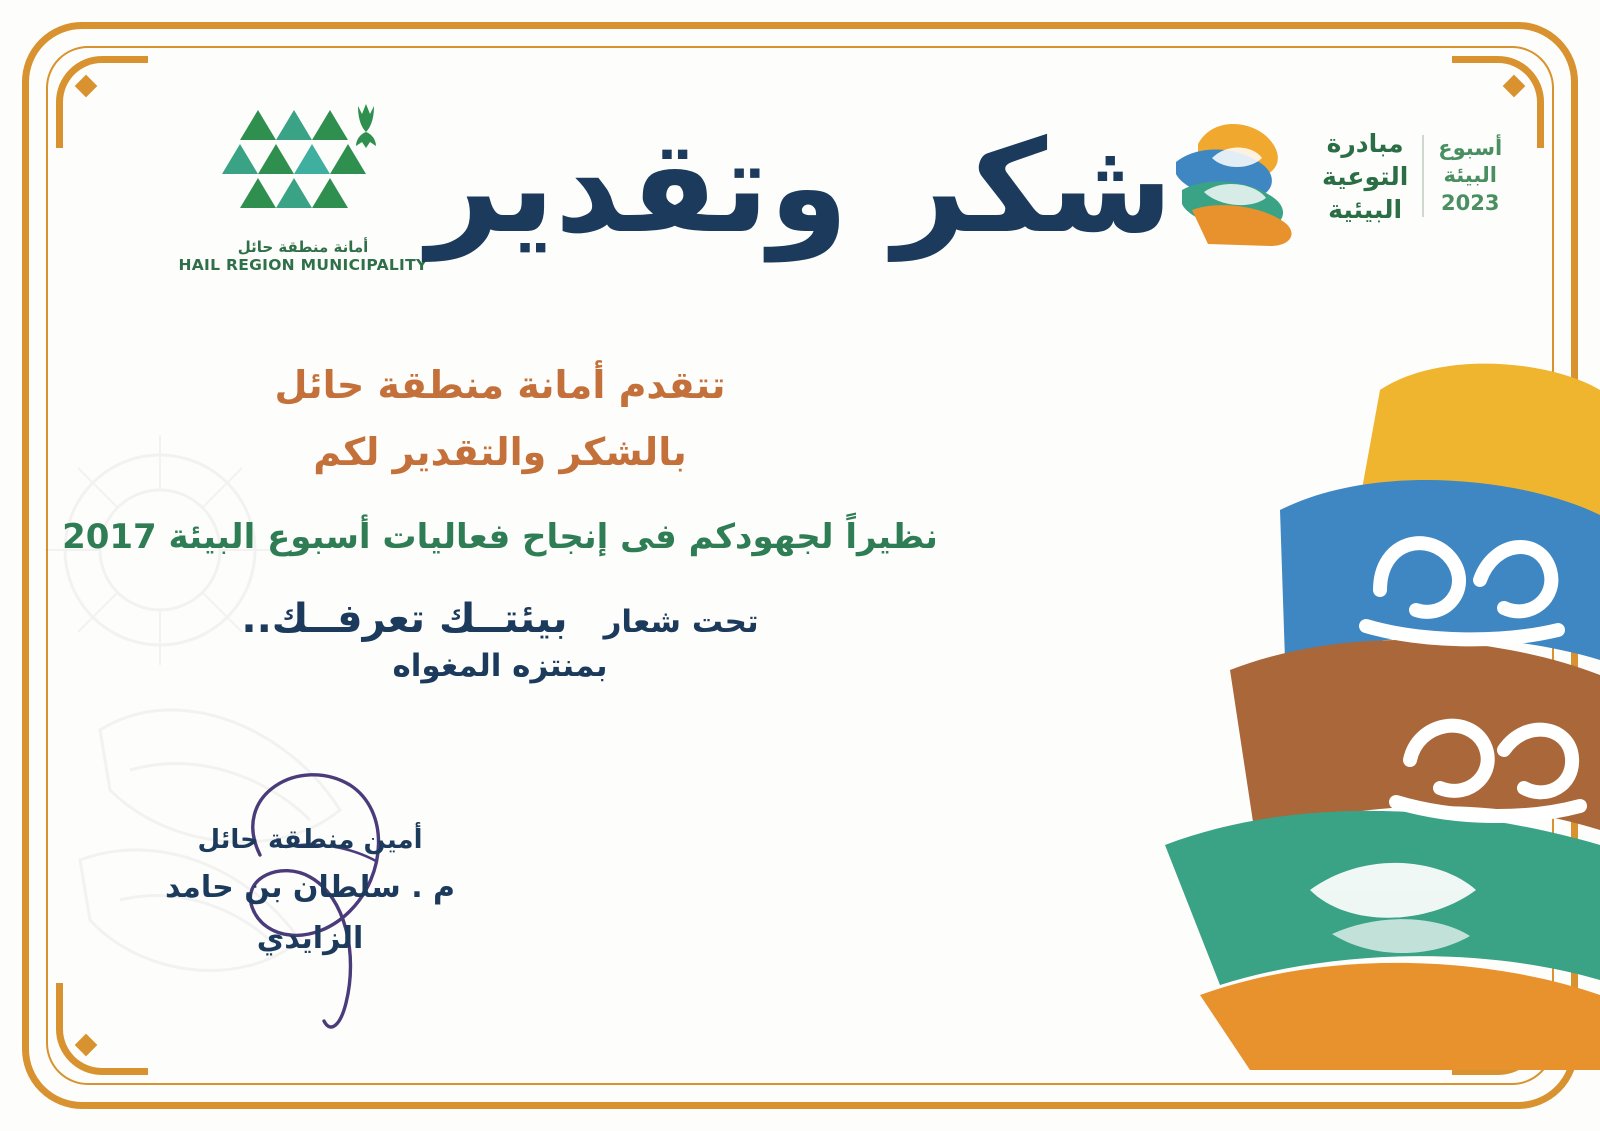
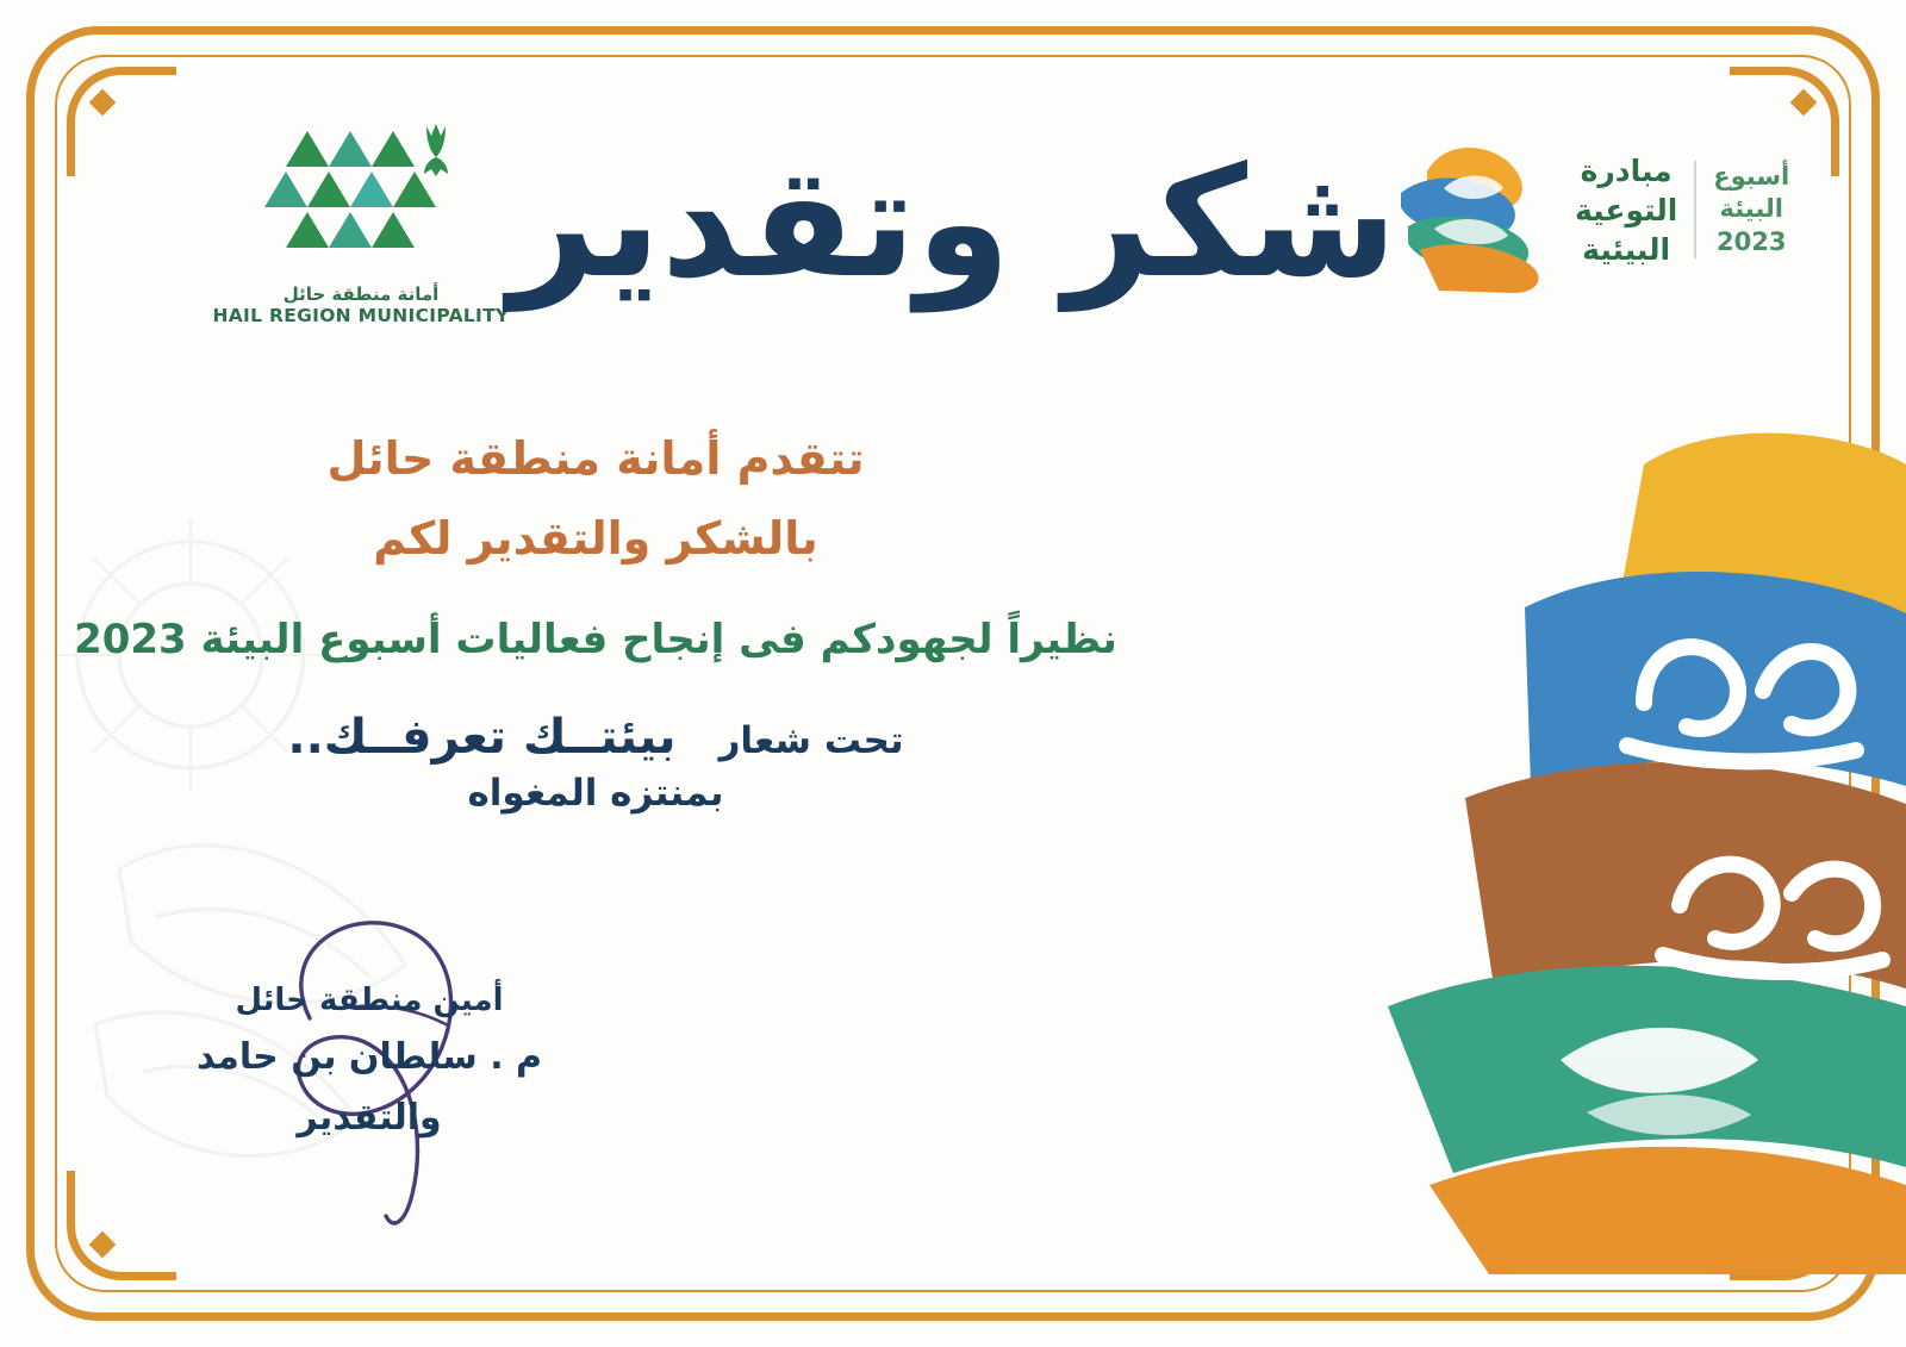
  مبادرة
  التوعية
  البيئية
  أسبوع
  البيئة
  2023
  أمانة منطقة حائل
  HAIL REGION MUNICIPALITY
  شكر وتقدير
  تتقدم أمانة منطقة حائل
  بالشكر والتقدير لكم
- نظيراً لجهودكم فى إنجاح فعاليات أسبوع البيئة 2017
+ نظيراً لجهودكم فى إنجاح فعاليات أسبوع البيئة 2023
  تحت شعار
  بيئتــك تعرفــك..
  بمنتزه المغواه
  أمين منطقة حائل
- م . سلطان بن حامد الزايدي
+ م . سلطان بن حامد والتقدير
